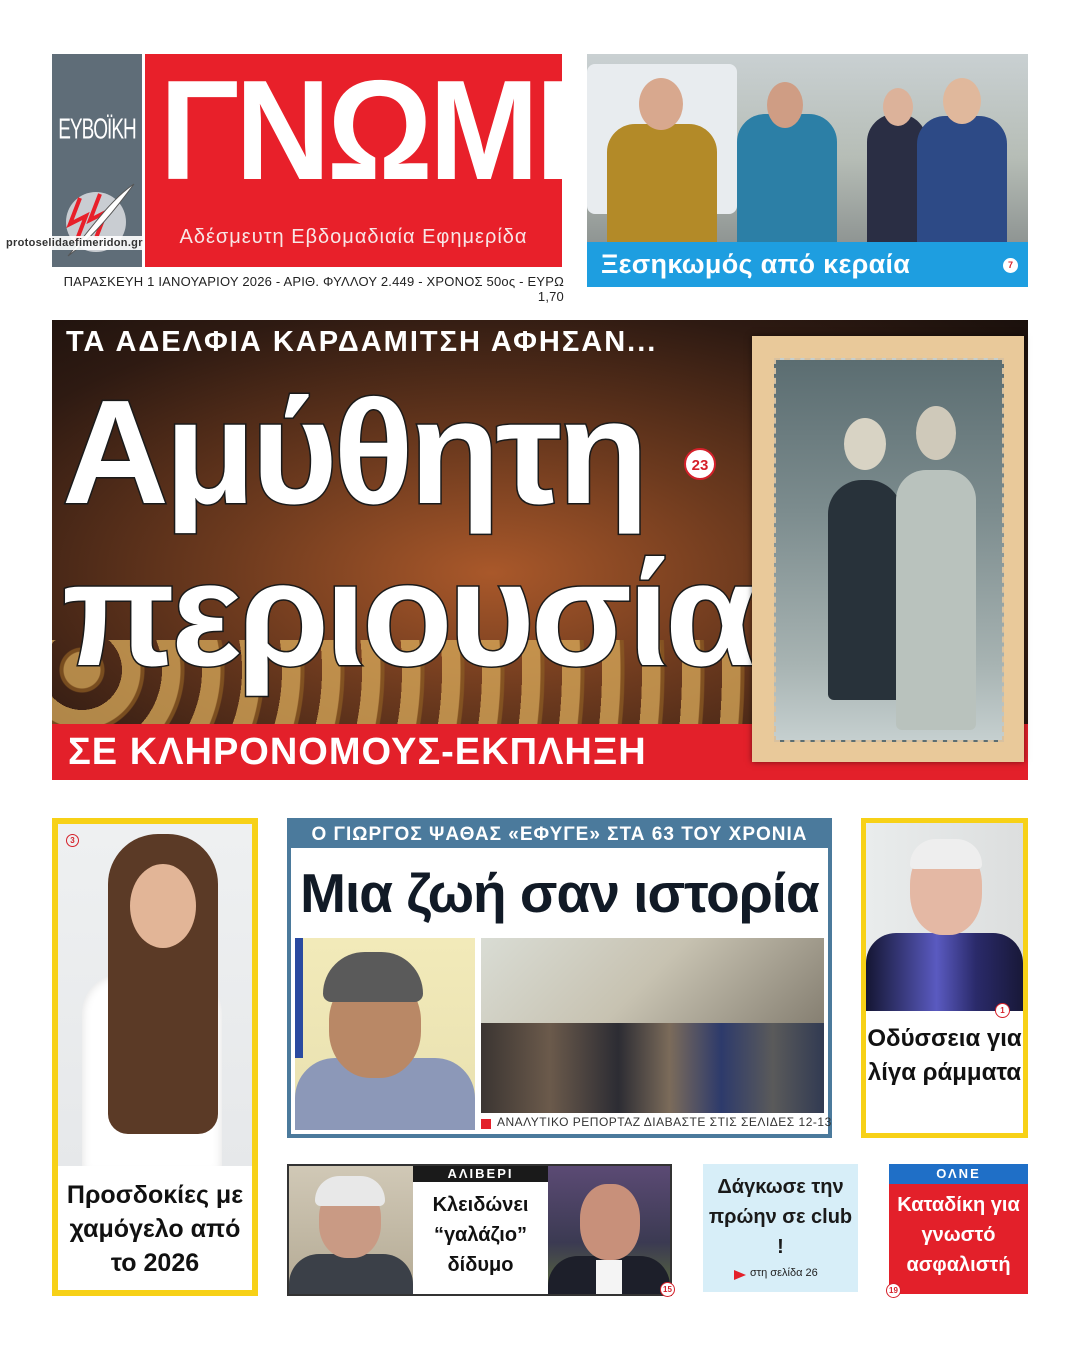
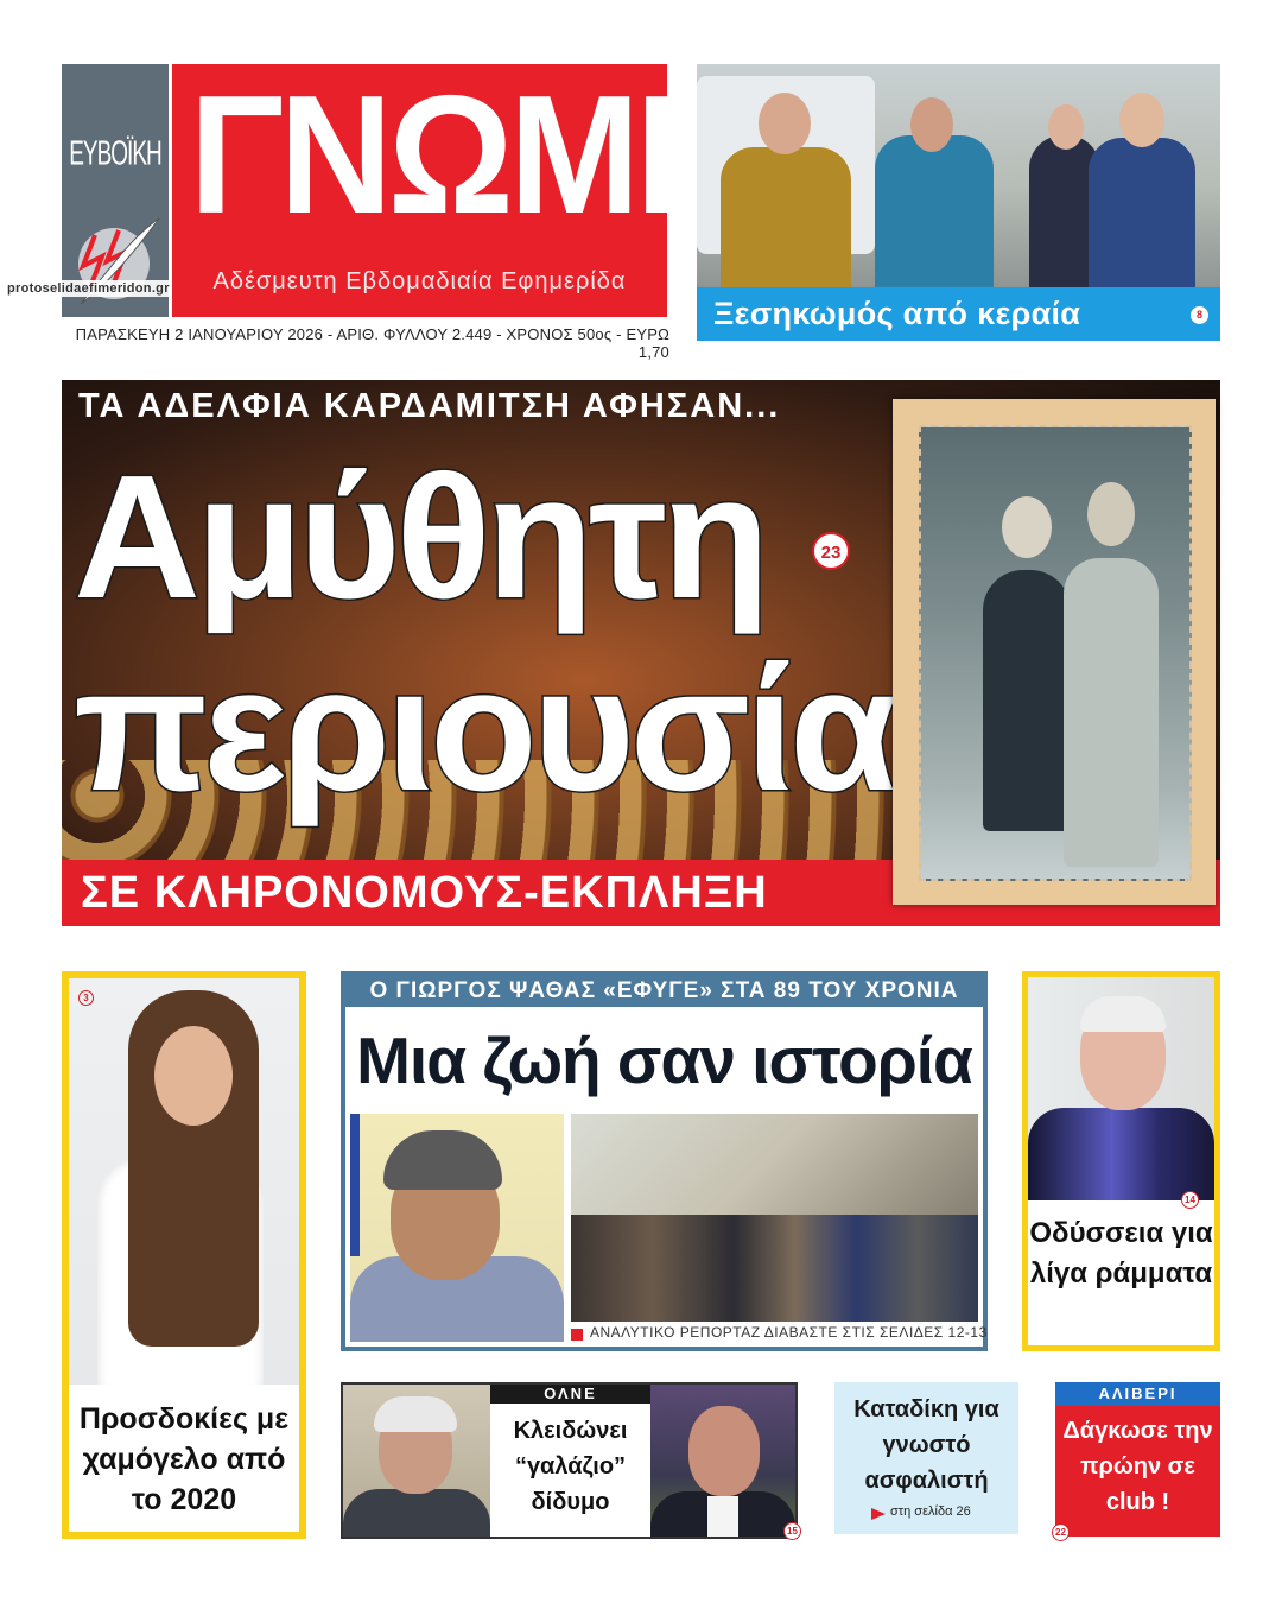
  ΕΥΒΟΪΚΗ
  ΓΝΩΜΗ
  Αδέσμευτη Εβδομαδιαία Εφημερίδα
  protoselidaefimeridon.gr
- ΠΑΡΑΣΚΕΥΗ 1 ΙΑΝΟΥΑΡΙΟΥ 2026 - ΑΡΙΘ. ΦΥΛΛΟΥ 2.449 - ΧΡΟΝΟΣ 50ος - ΕΥΡΩ 1,70
+ ΠΑΡΑΣΚΕΥΗ 2 ΙΑΝΟΥΑΡΙΟΥ 2026 - ΑΡΙΘ. ΦΥΛΛΟΥ 2.449 - ΧΡΟΝΟΣ 50ος - ΕΥΡΩ 1,70
  Ξεσηκωμός από κεραία
- 7
+ 8
  ΤΑ ΑΔΕΛΦΙΑ ΚΑΡΔΑΜΙΤΣΗ ΑΦΗΣΑΝ...
  Αμύθητη
  περιουσία
  23
  ΣΕ ΚΛΗΡΟΝΟΜΟΥΣ-ΕΚΠΛΗΞΗ
  3
- Προσδοκίες με χαμόγελο από το 2026
+ Προσδοκίες με χαμόγελο από το 2020
- Ο ΓΙΩΡΓΟΣ ΨΑΘΑΣ «ΕΦΥΓΕ» ΣΤΑ 63 ΤΟΥ ΧΡΟΝΙΑ
+ Ο ΓΙΩΡΓΟΣ ΨΑΘΑΣ «ΕΦΥΓΕ» ΣΤΑ 89 ΤΟΥ ΧΡΟΝΙΑ
  Μια ζωή σαν ιστορία
  ΑΝΑΛΥΤΙΚΟ ΡΕΠΟΡΤΑΖ ΔΙΑΒΑΣΤΕ ΣΤΙΣ ΣΕΛΙΔΕΣ 12-13
- 1
+ 14
  Οδύσσεια για λίγα ράμματα
- ΑΛΙΒΕΡΙ
+ ΟΛΝΕ
  Κλειδώνει “γαλάζιο” δίδυμο
  15
- Δάγκωσε την πρώην σε club !
+ Καταδίκη για γνωστό ασφαλιστή
  στη σελίδα 26
- ΟΛΝΕ
+ ΑΛΙΒΕΡΙ
- Καταδίκη για γνωστό ασφαλιστή
+ Δάγκωσε την πρώην σε club !
- 19
+ 22
